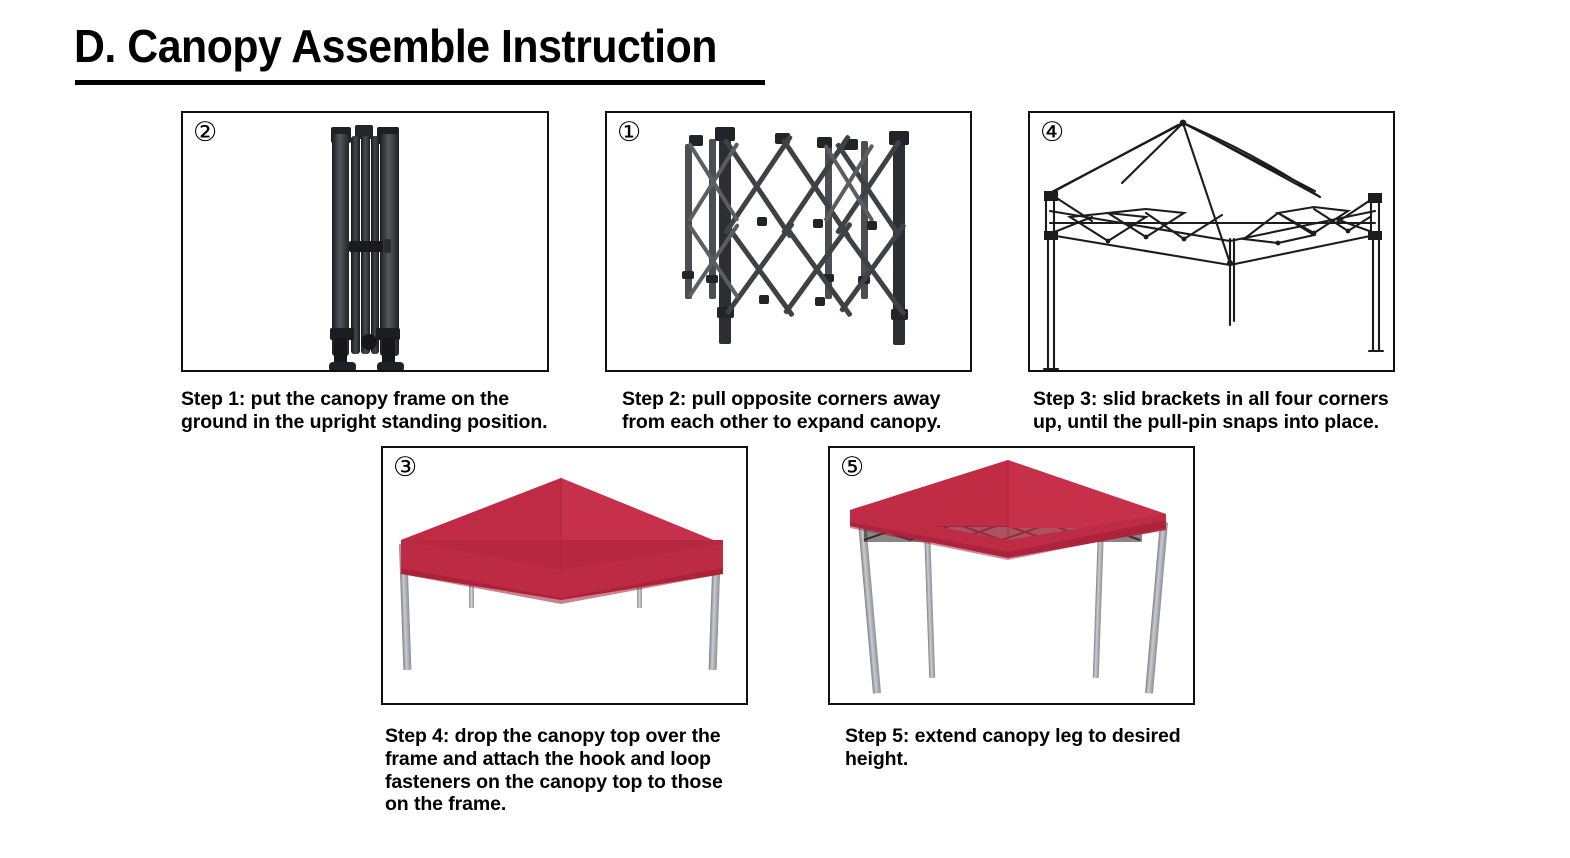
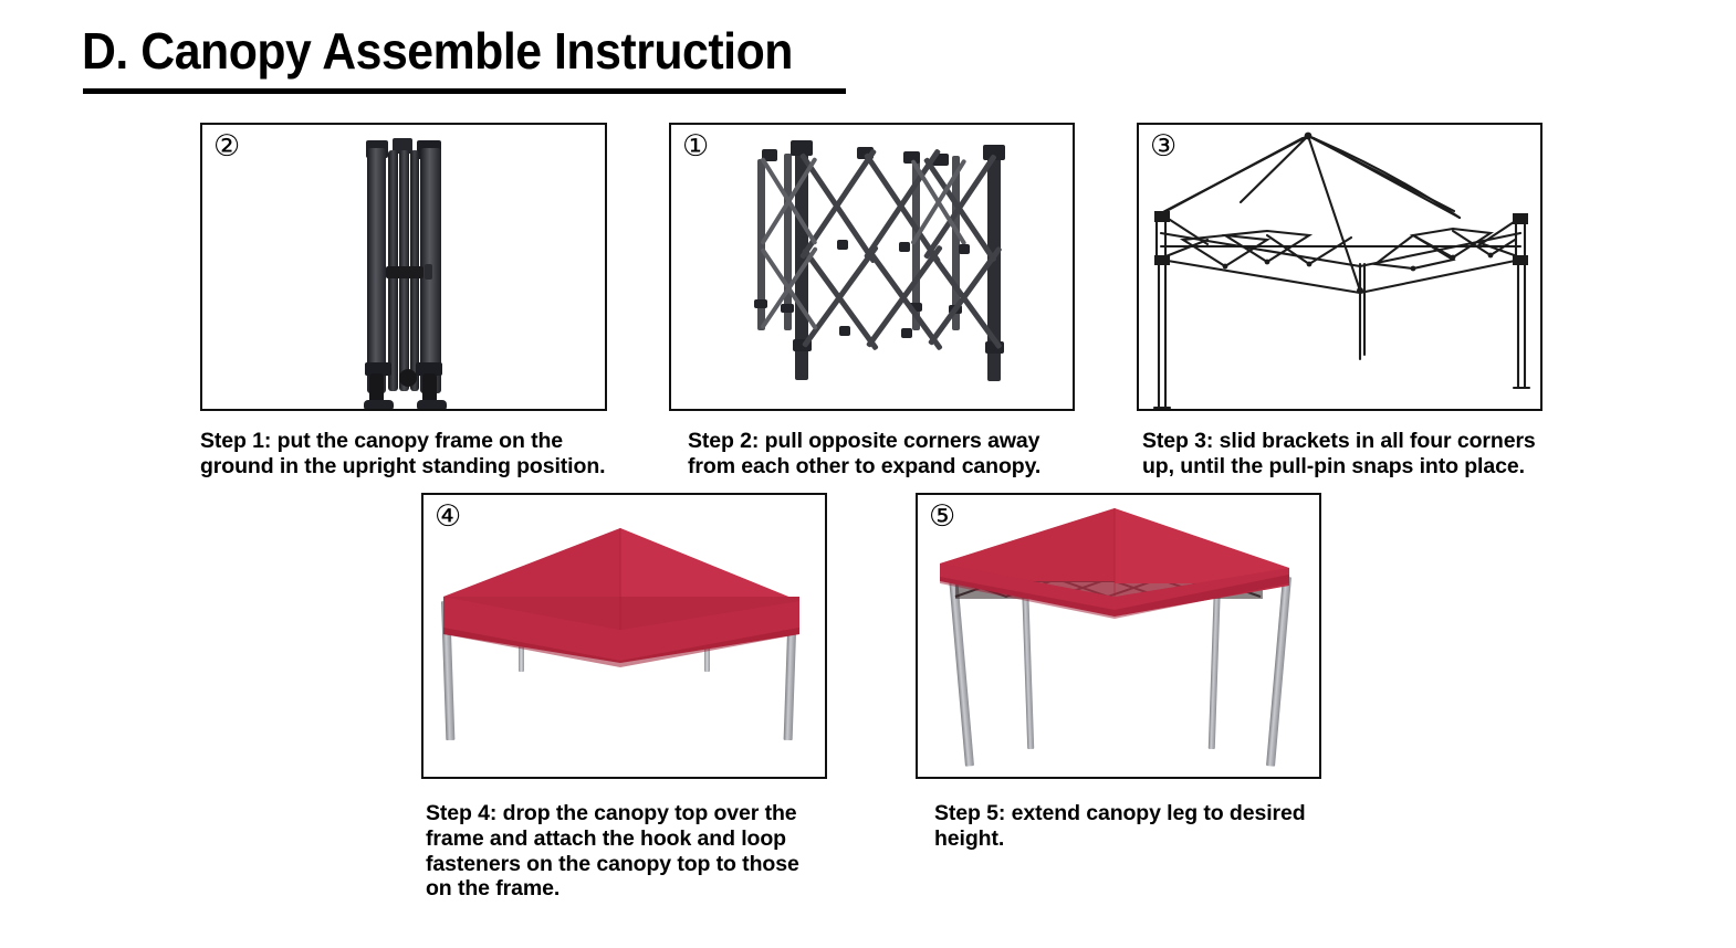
  D. Canopy Assemble Instruction
  ②
  Step 1: put the canopy frame on the ground in the upright standing position.
  ①
  Step 2: pull opposite corners away from each other to expand canopy.
- ④
+ ③
  Step 3: slid brackets in all four corners up, until the pull-pin snaps into place.
- ③
+ ④
  Step 4: drop the canopy top over the frame and attach the hook and loop fasteners on the canopy top to those on the frame.
  ⑤
  Step 5: extend canopy leg to desired height.
